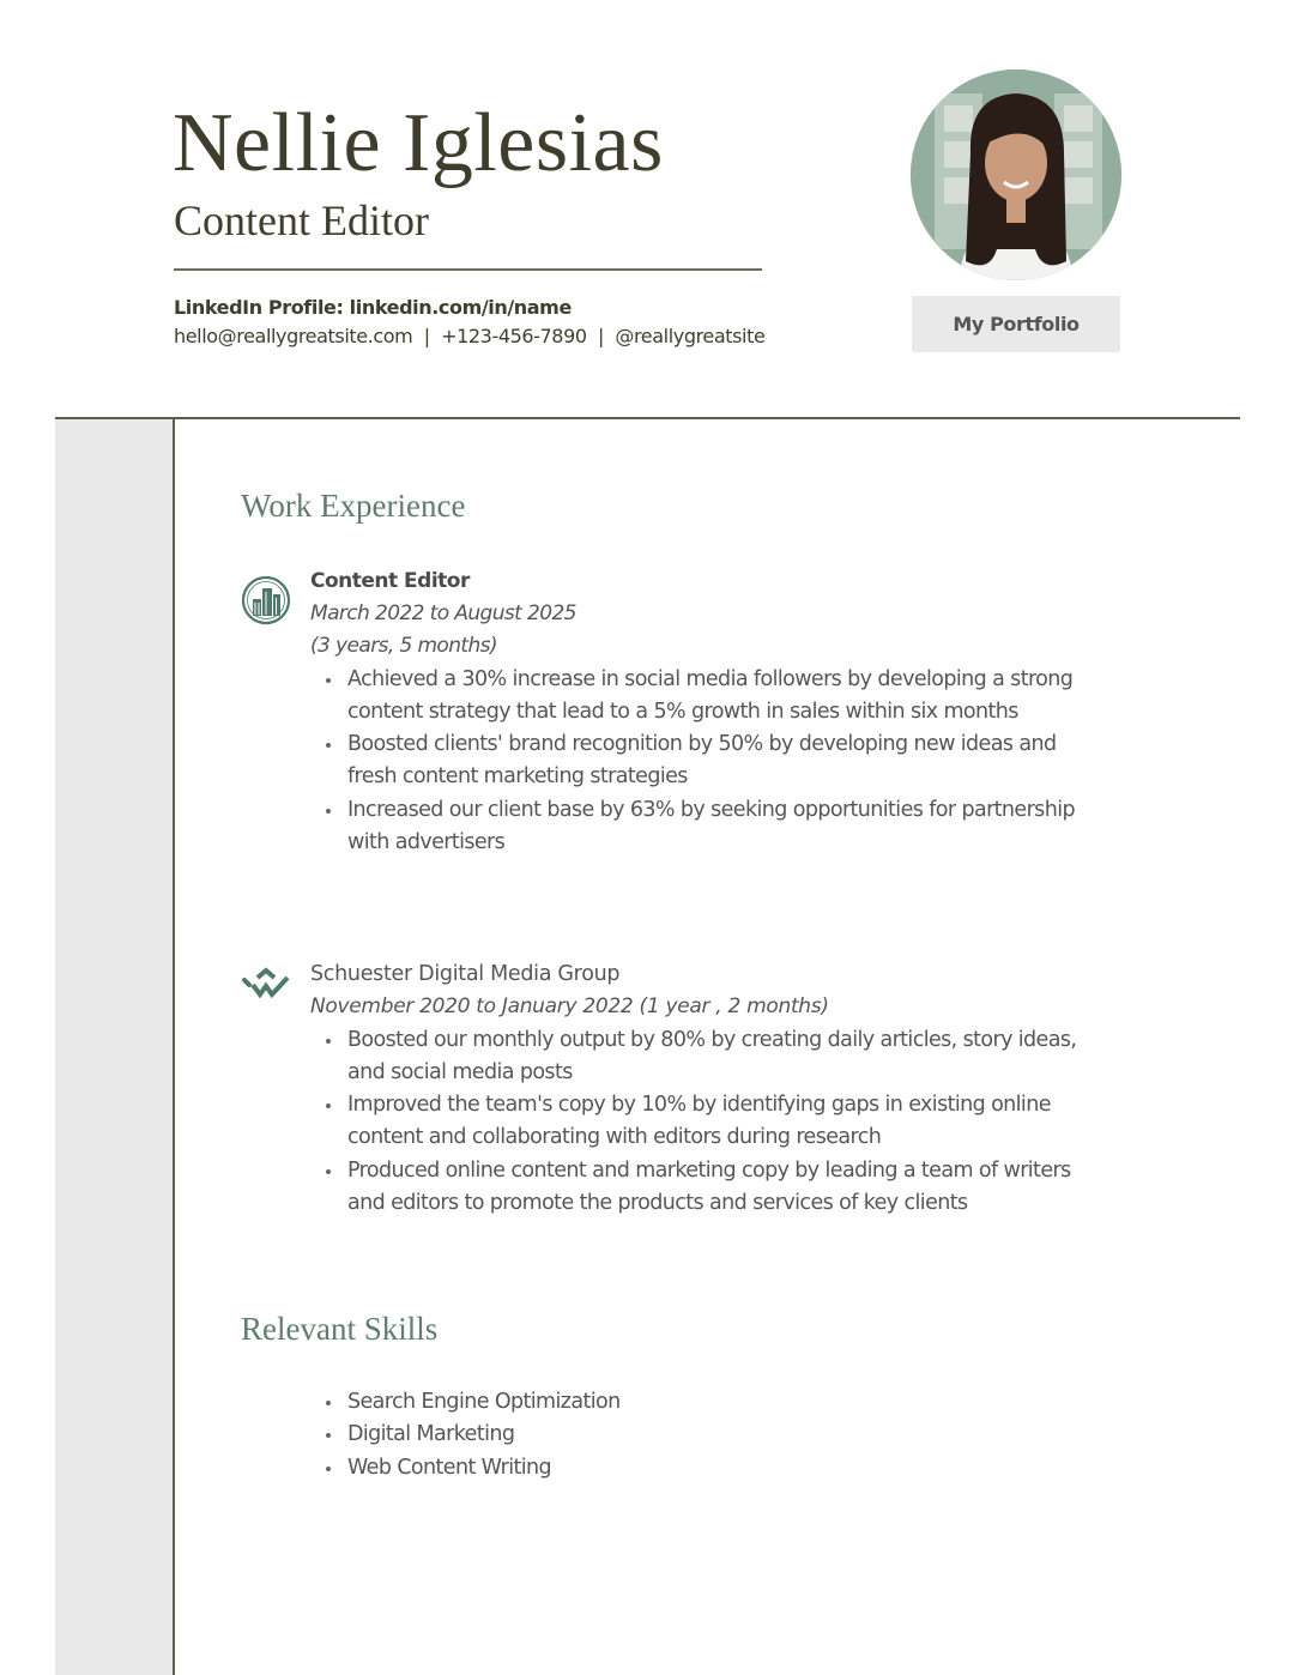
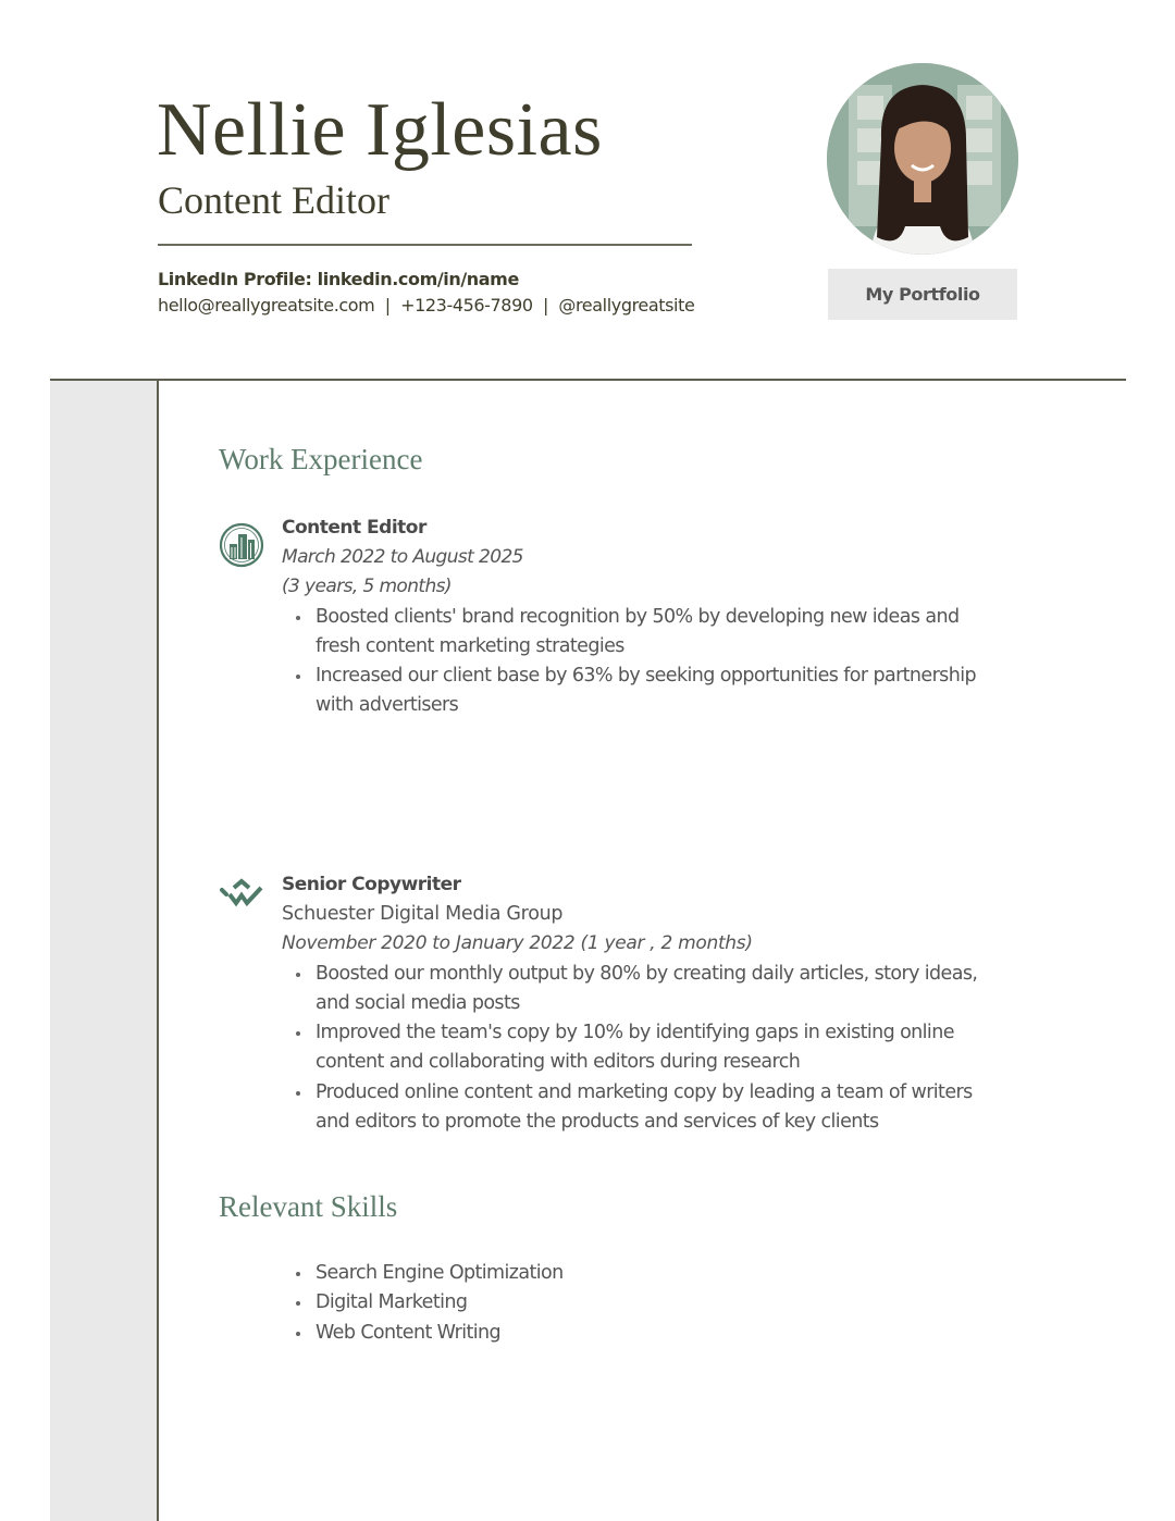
  Nellie Iglesias
  Content Editor
  LinkedIn Profile: linkedin.com/in/name
  hello@reallygreatsite.com | +123-456-7890 | @reallygreatsite
  My Portfolio
  Work Experience
  Content Editor
  March 2022 to August 2025
  (3 years, 5 months)
- Achieved a 30% increase in social media followers by developing a strong content strategy that lead to a 5% growth in sales within six months
  Boosted clients' brand recognition by 50% by developing new ideas and fresh content marketing strategies
  Increased our client base by 63% by seeking opportunities for partnership with advertisers
+ Senior Copywriter
  Schuester Digital Media Group
  November 2020 to January 2022 (1 year , 2 months)
  Boosted our monthly output by 80% by creating daily articles, story ideas, and social media posts
  Improved the team's copy by 10% by identifying gaps in existing online content and collaborating with editors during research
  Produced online content and marketing copy by leading a team of writers and editors to promote the products and services of key clients
  Relevant Skills
  Search Engine Optimization
  Digital Marketing
  Web Content Writing
